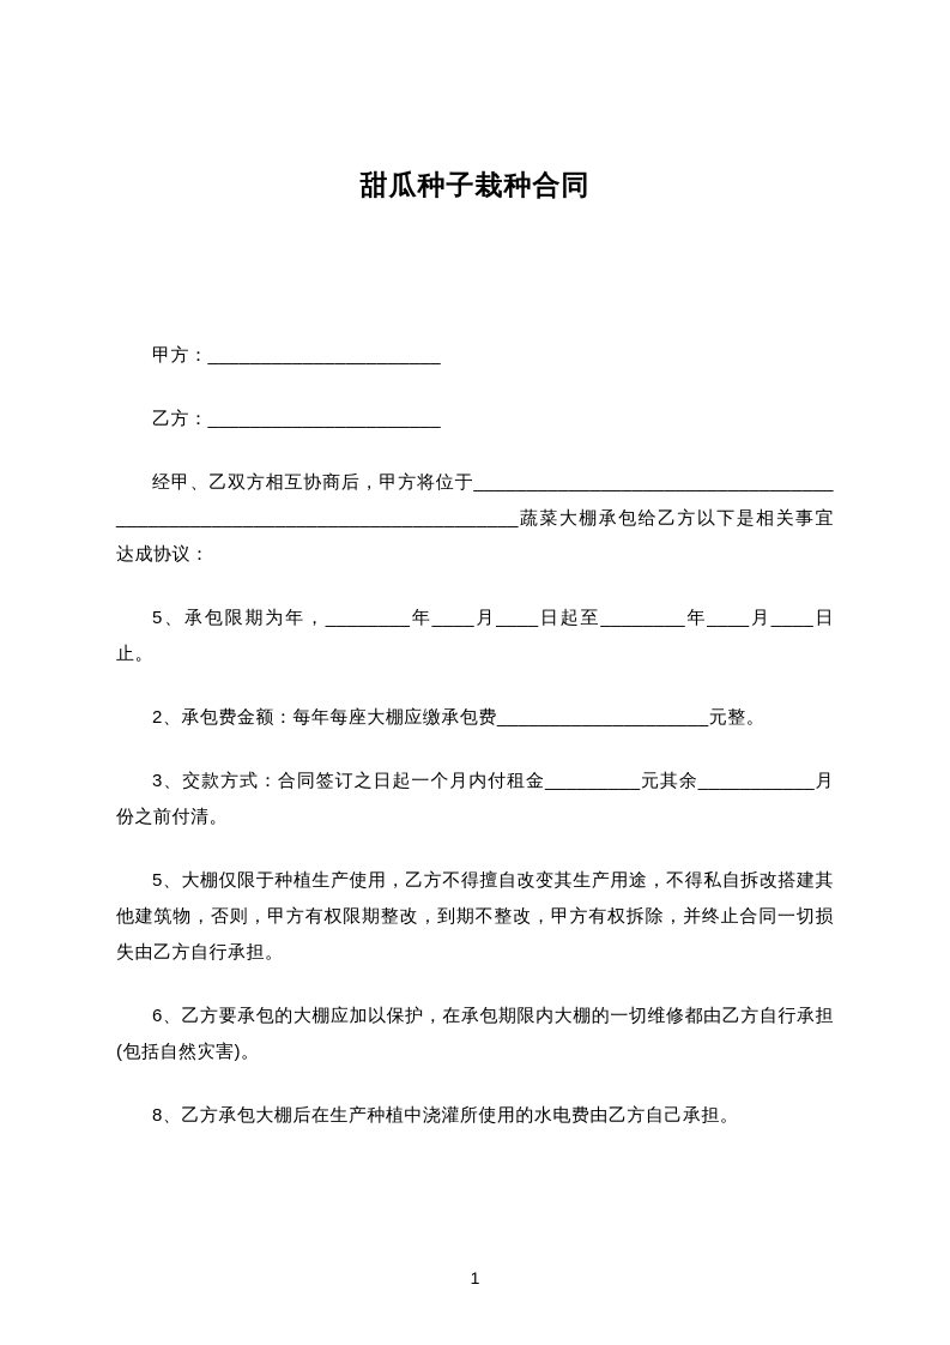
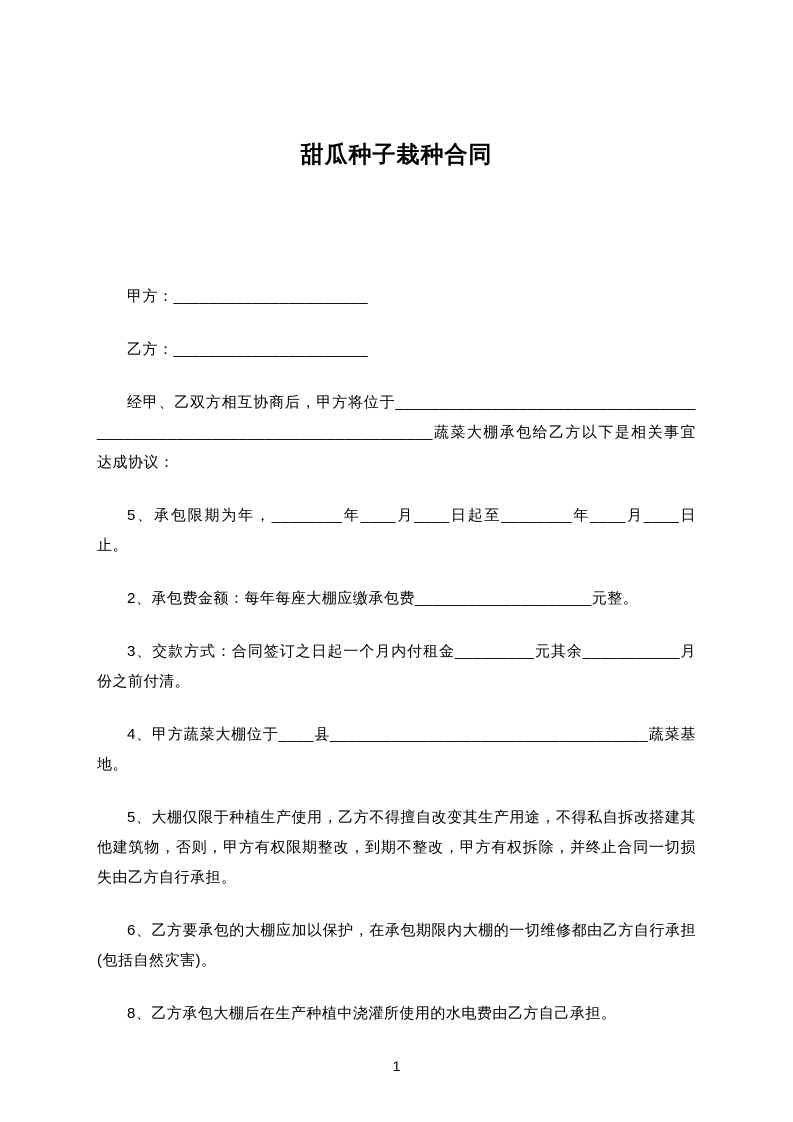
  甜瓜种子栽种合同
  甲方：______________________
  乙方：______________________
  经甲、乙双方相互协商后，甲方将位于________________________________________________________________________蔬菜大棚承包给乙方以下是相关事宜达成协议：
  5、承包限期为年，________年____月____日起至________年____月____日止。
  2、承包费金额：每年每座大棚应缴承包费____________________元整。
  3、交款方式：合同签订之日起一个月内付租金_________元其余___________月份之前付清。
+ 4、甲方蔬菜大棚位于____县____________________________________蔬菜基地。
  5、大棚仅限于种植生产使用，乙方不得擅自改变其生产用途，不得私自拆改搭建其他建筑物，否则，甲方有权限期整改，到期不整改，甲方有权拆除，并终止合同一切损失由乙方自行承担。
  6、乙方要承包的大棚应加以保护，在承包期限内大棚的一切维修都由乙方自行承担(包括自然灾害)。
  8、乙方承包大棚后在生产种植中浇灌所使用的水电费由乙方自己承担。
  1
